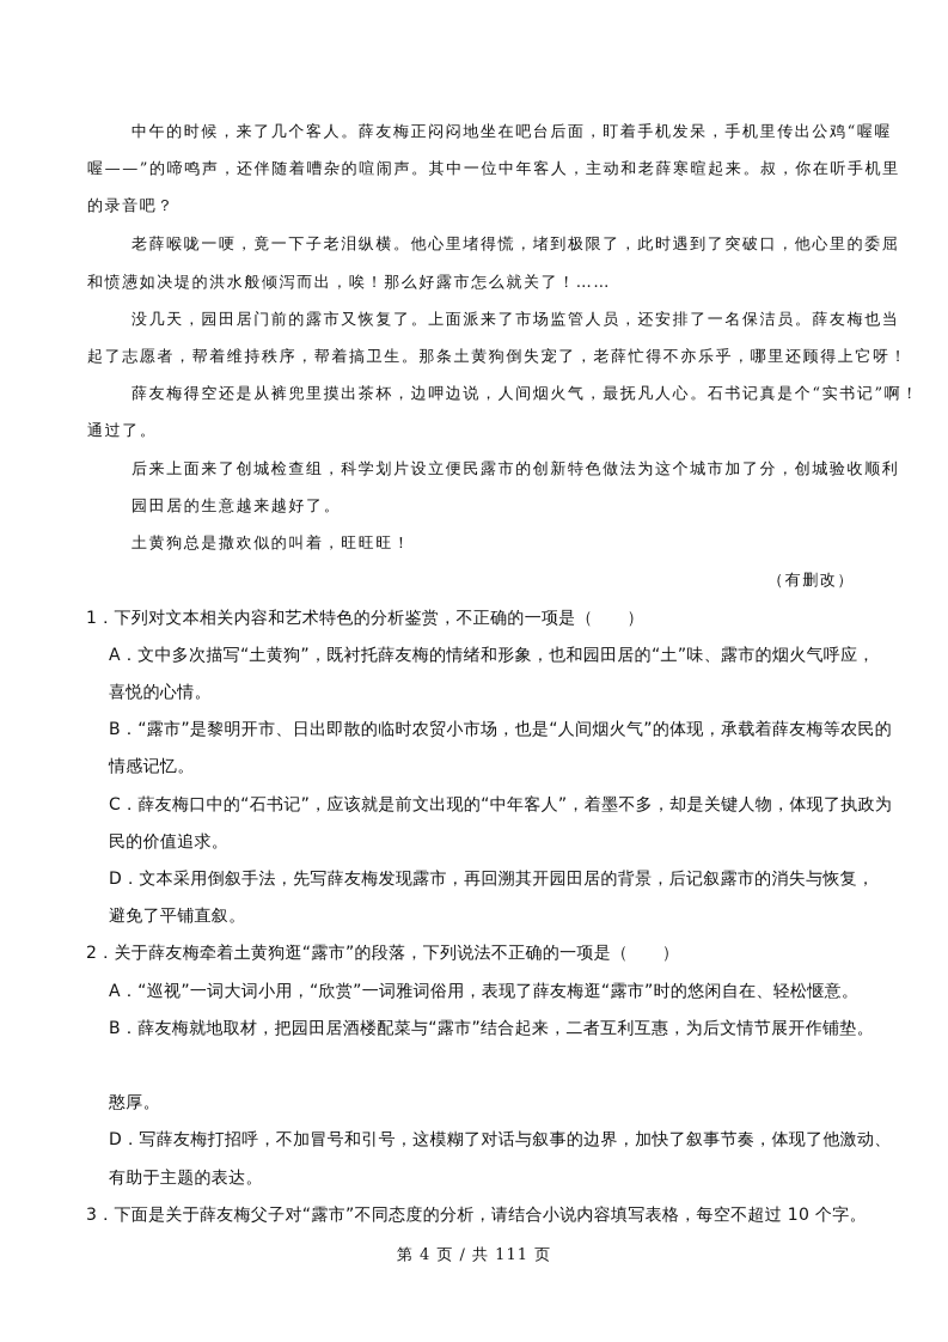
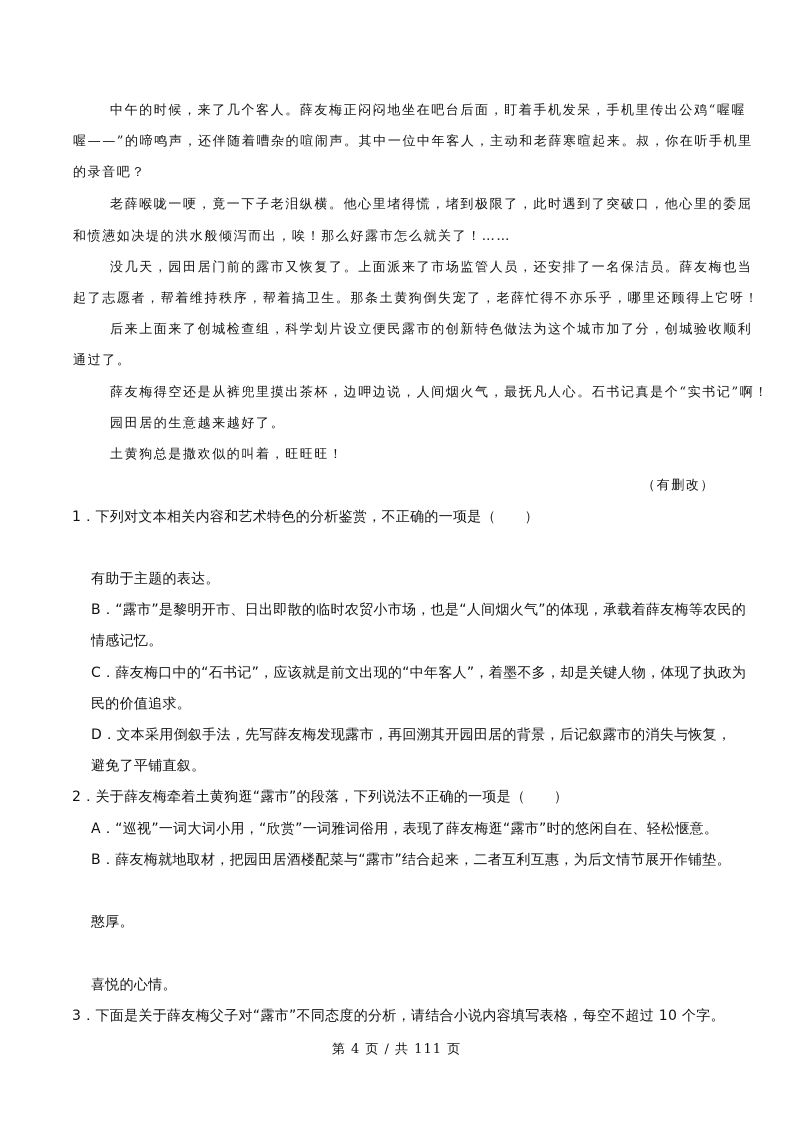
  中午的时候，来了几个客人。薛友梅正闷闷地坐在吧台后面，盯着手机发呆，手机里传出公鸡“喔喔
  喔——”的啼鸣声，还伴随着嘈杂的喧闹声。其中一位中年客人，主动和老薛寒暄起来。叔，你在听手机里
  的录音吧？
  老薛喉咙一哽，竟一下子老泪纵横。他心里堵得慌，堵到极限了，此时遇到了突破口，他心里的委屈
  和愤懑如决堤的洪水般倾泻而出，唉！那么好露市怎么就关了！……
  没几天，园田居门前的露市又恢复了。上面派来了市场监管人员，还安排了一名保洁员。薛友梅也当
  起了志愿者，帮着维持秩序，帮着搞卫生。那条土黄狗倒失宠了，老薛忙得不亦乐乎，哪里还顾得上它呀！
- 薛友梅得空还是从裤兜里摸出茶杯，边呷边说，人间烟火气，最抚凡人心。石书记真是个“实书记”啊！
+ 后来上面来了创城检查组，科学划片设立便民露市的创新特色做法为这个城市加了分，创城验收顺利
  通过了。
- 后来上面来了创城检查组，科学划片设立便民露市的创新特色做法为这个城市加了分，创城验收顺利
+ 薛友梅得空还是从裤兜里摸出茶杯，边呷边说，人间烟火气，最抚凡人心。石书记真是个“实书记”啊！
  园田居的生意越来越好了。
  土黄狗总是撒欢似的叫着，旺旺旺！
  （有删改）
  1．下列对文本相关内容和艺术特色的分析鉴赏，不正确的一项是（ ）
- A．文中多次描写“土黄狗”，既衬托薛友梅的情绪和形象，也和园田居的“土”味、露市的烟火气呼应，
- 喜悦的心情。
+ 有助于主题的表达。
  B．“露市”是黎明开市、日出即散的临时农贸小市场，也是“人间烟火气”的体现，承载着薛友梅等农民的
  情感记忆。
  C．薛友梅口中的“石书记”，应该就是前文出现的“中年客人”，着墨不多，却是关键人物，体现了执政为
  民的价值追求。
  D．文本采用倒叙手法，先写薛友梅发现露市，再回溯其开园田居的背景，后记叙露市的消失与恢复，
  避免了平铺直叙。
  2．关于薛友梅牵着土黄狗逛“露市”的段落，下列说法不正确的一项是（ ）
  A．“巡视”一词大词小用，“欣赏”一词雅词俗用，表现了薛友梅逛“露市”时的悠闲自在、轻松惬意。
  B．薛友梅就地取材，把园田居酒楼配菜与“露市”结合起来，二者互利互惠，为后文情节展开作铺垫。
  憨厚。
- D．写薛友梅打招呼，不加冒号和引号，这模糊了对话与叙事的边界，加快了叙事节奏，体现了他激动、
- 有助于主题的表达。
+ 喜悦的心情。
  3．下面是关于薛友梅父子对“露市”不同态度的分析，请结合小说内容填写表格，每空不超过 10 个字。
  第 4 页 / 共 111 页
